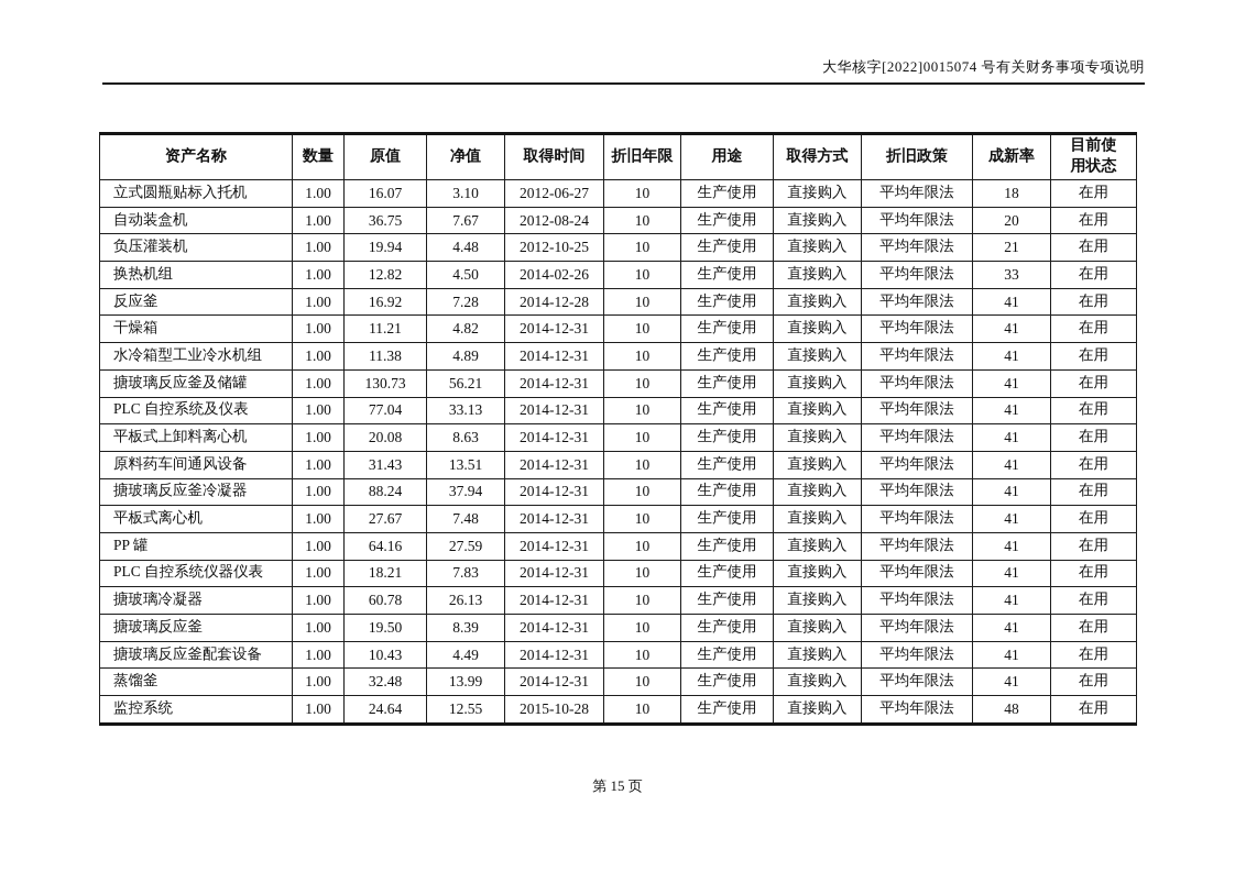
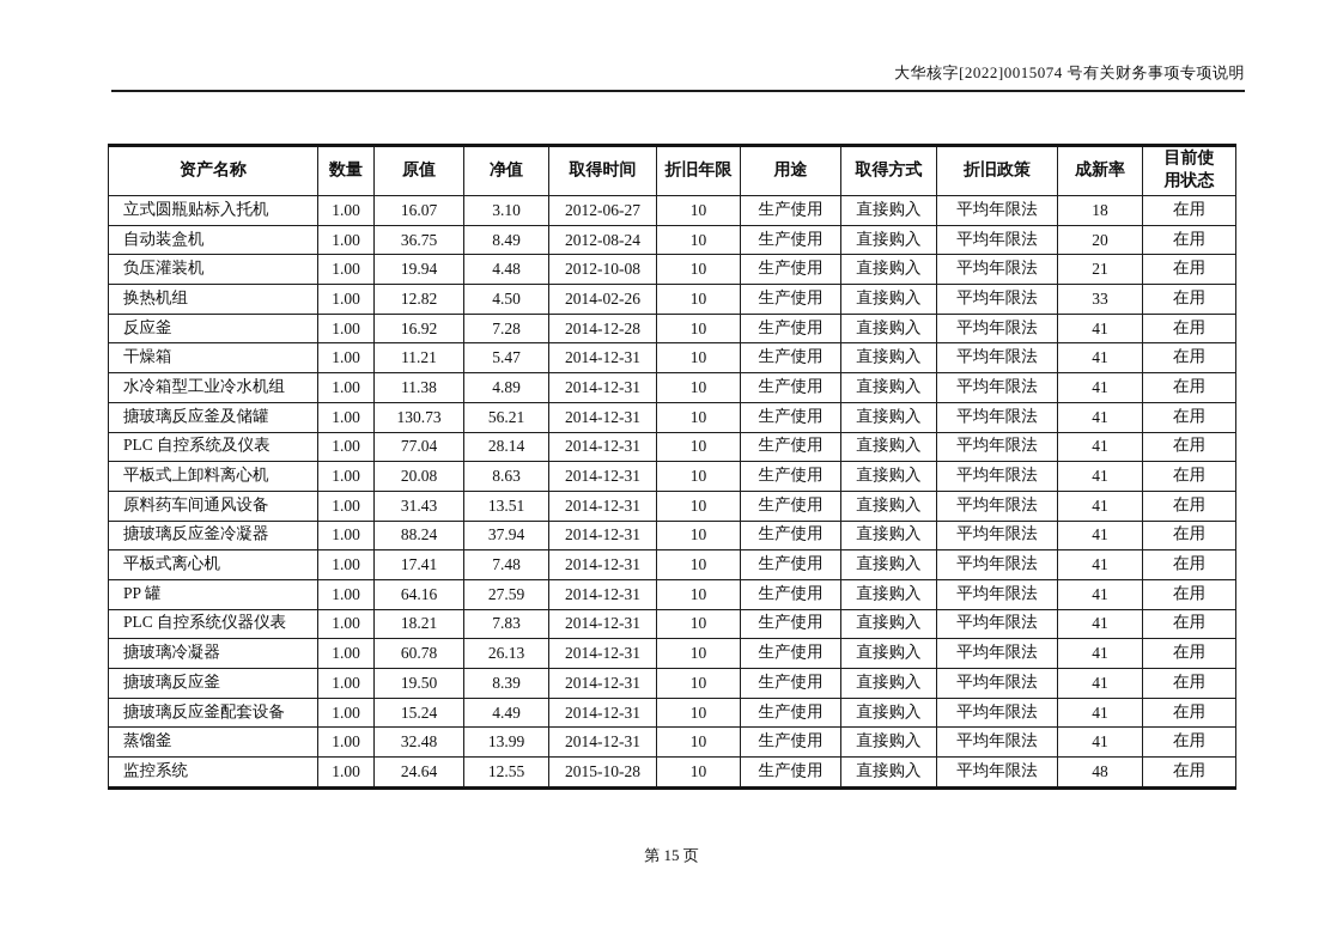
  大华核字[2022]0015074 号有关财务事项专项说明
  资产名称	数量	原值	净值	取得时间	折旧年限	用途	取得方式	折旧政策	成新率	目前使用状态
  立式圆瓶贴标入托机	1.00	16.07	3.10	2012-06-27	10	生产使用	直接购入	平均年限法	18	在用
- 自动装盒机	1.00	36.75	7.67	2012-08-24	10	生产使用	直接购入	平均年限法	20	在用
+ 自动装盒机	1.00	36.75	8.49	2012-08-24	10	生产使用	直接购入	平均年限法	20	在用
- 负压灌装机	1.00	19.94	4.48	2012-10-25	10	生产使用	直接购入	平均年限法	21	在用
+ 负压灌装机	1.00	19.94	4.48	2012-10-08	10	生产使用	直接购入	平均年限法	21	在用
  换热机组	1.00	12.82	4.50	2014-02-26	10	生产使用	直接购入	平均年限法	33	在用
  反应釜	1.00	16.92	7.28	2014-12-28	10	生产使用	直接购入	平均年限法	41	在用
- 干燥箱	1.00	11.21	4.82	2014-12-31	10	生产使用	直接购入	平均年限法	41	在用
+ 干燥箱	1.00	11.21	5.47	2014-12-31	10	生产使用	直接购入	平均年限法	41	在用
  水冷箱型工业冷水机组	1.00	11.38	4.89	2014-12-31	10	生产使用	直接购入	平均年限法	41	在用
  搪玻璃反应釜及储罐	1.00	130.73	56.21	2014-12-31	10	生产使用	直接购入	平均年限法	41	在用
- PLC 自控系统及仪表	1.00	77.04	33.13	2014-12-31	10	生产使用	直接购入	平均年限法	41	在用
+ PLC 自控系统及仪表	1.00	77.04	28.14	2014-12-31	10	生产使用	直接购入	平均年限法	41	在用
  平板式上卸料离心机	1.00	20.08	8.63	2014-12-31	10	生产使用	直接购入	平均年限法	41	在用
  原料药车间通风设备	1.00	31.43	13.51	2014-12-31	10	生产使用	直接购入	平均年限法	41	在用
  搪玻璃反应釜冷凝器	1.00	88.24	37.94	2014-12-31	10	生产使用	直接购入	平均年限法	41	在用
- 平板式离心机	1.00	27.67	7.48	2014-12-31	10	生产使用	直接购入	平均年限法	41	在用
+ 平板式离心机	1.00	17.41	7.48	2014-12-31	10	生产使用	直接购入	平均年限法	41	在用
  PP 罐	1.00	64.16	27.59	2014-12-31	10	生产使用	直接购入	平均年限法	41	在用
  PLC 自控系统仪器仪表	1.00	18.21	7.83	2014-12-31	10	生产使用	直接购入	平均年限法	41	在用
  搪玻璃冷凝器	1.00	60.78	26.13	2014-12-31	10	生产使用	直接购入	平均年限法	41	在用
  搪玻璃反应釜	1.00	19.50	8.39	2014-12-31	10	生产使用	直接购入	平均年限法	41	在用
- 搪玻璃反应釜配套设备	1.00	10.43	4.49	2014-12-31	10	生产使用	直接购入	平均年限法	41	在用
+ 搪玻璃反应釜配套设备	1.00	15.24	4.49	2014-12-31	10	生产使用	直接购入	平均年限法	41	在用
  蒸馏釜	1.00	32.48	13.99	2014-12-31	10	生产使用	直接购入	平均年限法	41	在用
  监控系统	1.00	24.64	12.55	2015-10-28	10	生产使用	直接购入	平均年限法	48	在用
  第 15 页
